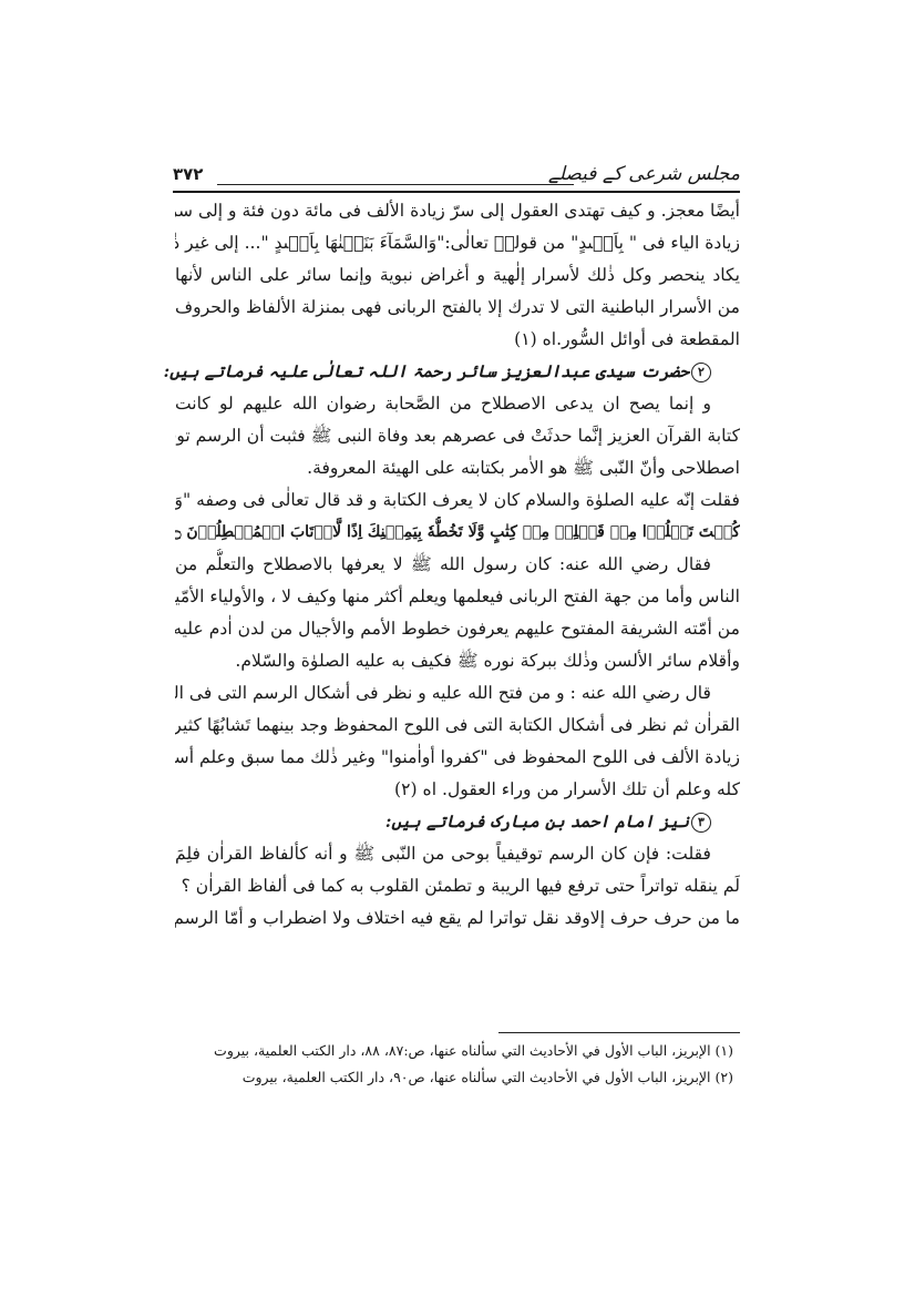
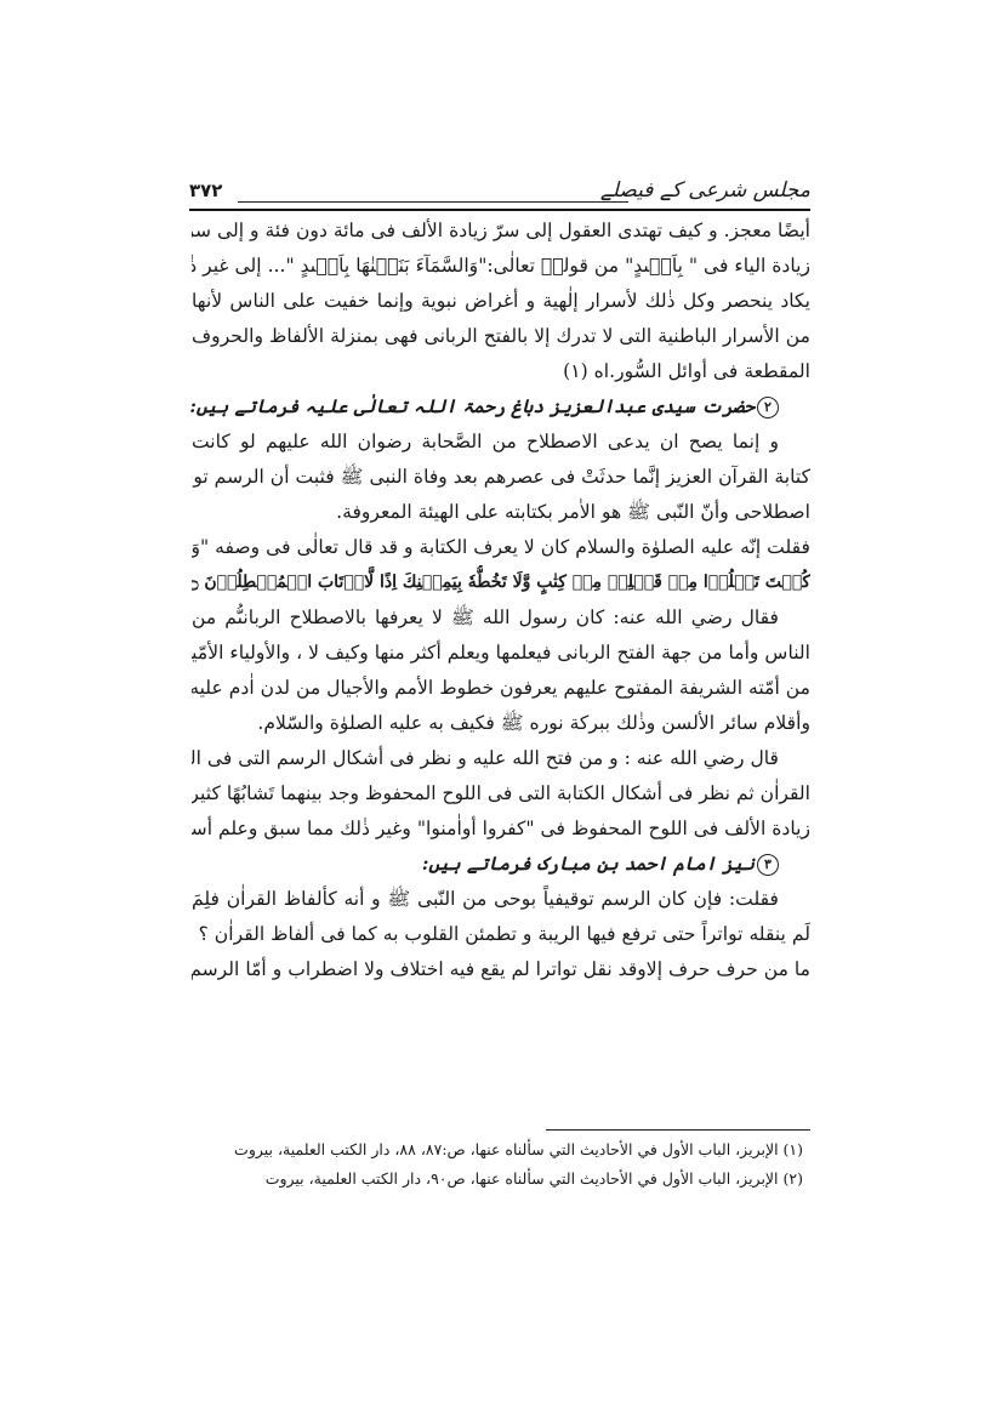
  مجلس شرعی کے فیصلے
  ۳۷۲
  أيضًا معجز. و كيف تهتدى العقول إلى سرّ زيادة الألف فى مائة دون فئة و إلى س
  زيادة الياء فى " بِاَيۡىدٍ" من قولهٖ تعالٰى:"وَالسَّمَآءَ بَنَيۡنٰهَا بِاَيۡىدٍ "... إلى غير ذٰ
- يكاد ينحصر وكل ذٰلك لأسرار إلٰهية و أغراض نبوية وإنما سائر على الناس لأنها
+ يكاد ينحصر وكل ذٰلك لأسرار إلٰهية و أغراض نبوية وإنما خفيت على الناس لأنها
  من الأسرار الباطنية التى لا تدرك إلا بالفتح الربانى فهى بمنزلة الألفاظ والحروف
  المقطعة فى أوائل السُّور.اه (١)
- ۲حضرت سیدی عبدالعزیز سائر رحمۃ اللہ تعالٰی علیہ فرماتے ہیں:
+ ۲حضرت سیدی عبدالعزیز دباغ رحمۃ اللہ تعالٰی علیہ فرماتے ہیں:
  و إنما يصح ان يدعى الاصطلاح من الصَّحابة رضوان الله عليهم لو كانت
  كتابة القرآن العزيز إنَّما حدثَتْ فى عصرهم بعد وفاة النبى ﷺ فثبت أن الرسم تو
  اصطلاحى وأنّ النّبى ﷺ هو الاٰمر بكتابته على الهيئة المعروفة.
  فقلت إنّه عليه الصلوٰة والسلام كان لا يعرف الكتابة و قد قال تعالٰى فى وصفه "وَ
  كُنۡتَ تَتۡلُوۡا مِنۡ قَبۡلِهٖ مِنۡ كِتٰبٍ وَّلَا تَخُطُّهٗ بِيَمِيۡنِكَ اِذًا لَّارۡتَابَ الۡمُبۡطِلُوۡنَ ۝
- فقال رضي الله عنه: كان رسول الله ﷺ لا يعرفها بالاصطلاح والتعلُّم من
+ فقال رضي الله عنه: كان رسول الله ﷺ لا يعرفها بالاصطلاح الربانىُّم من
  الناس وأما من جهة الفتح الربانى فيعلمها ويعلم أكثر منها وكيف لا ، والأولياء الأمّي
  من أمّته الشريفة المفتوح عليهم يعرفون خطوط الأمم والأجيال من لدن اٰدم عليه
  وأقلام سائر الألسن وذٰلك ببركة نوره ﷺ فكيف به عليه الصلوٰة والسّلام.
  قال رضي الله عنه : و من فتح الله عليه و نظر فى أشكال الرسم التى فى ال
  القراٰن ثم نظر فى أشكال الكتابة التى فى اللوح المحفوظ وجد بينهما تَشابُهًا كثير
  زيادة الألف فى اللوح المحفوظ فى "كفروا أواٰمنوا" وغير ذٰلك مما سبق وعلم أس
- كله وعلم أن تلك الأسرار من وراء العقول. اه (٢)
  ۳نیز امام احمد بن مبارک فرماتے ہیں:
  فقلت: فإن كان الرسم توقيفياً بوحى من النّبى ﷺ و أنه كألفاظ القراٰن فلِمَ
  لَم ينقله تواتراً حتى ترفع فيها الريبة و تطمئن القلوب به كما فى ألفاظ القراٰن ؟
  ما من حرف حرف إلاوقد نقل تواترا لم يقع فيه اختلاف ولا اضطراب و أمّا الرسم
  (١) الإبريز، الباب الأول في الأحاديث التي سألناه عنها، ص:٨٧، ٨٨، دار الكتب العلمية، بيروت
  (٢) الإبريز، الباب الأول في الأحاديث التي سألناه عنها، ص٩٠، دار الكتب العلمية، بيروت
